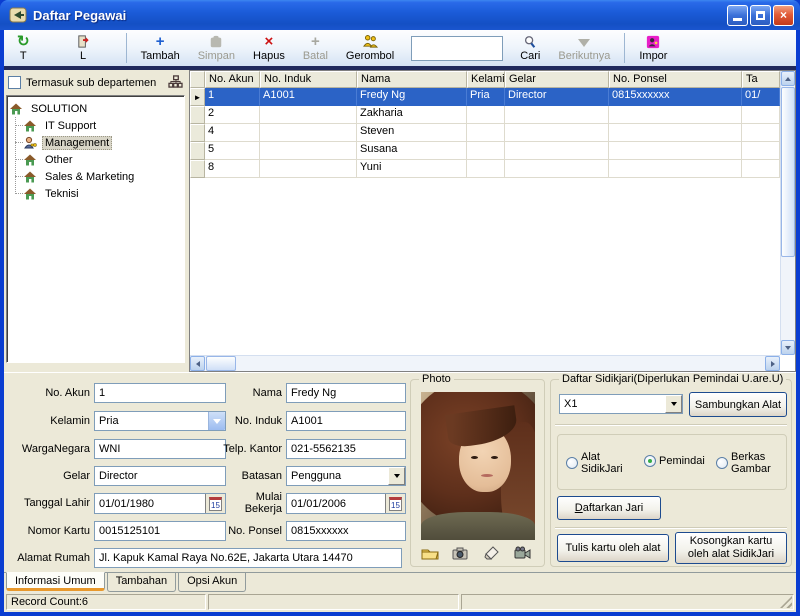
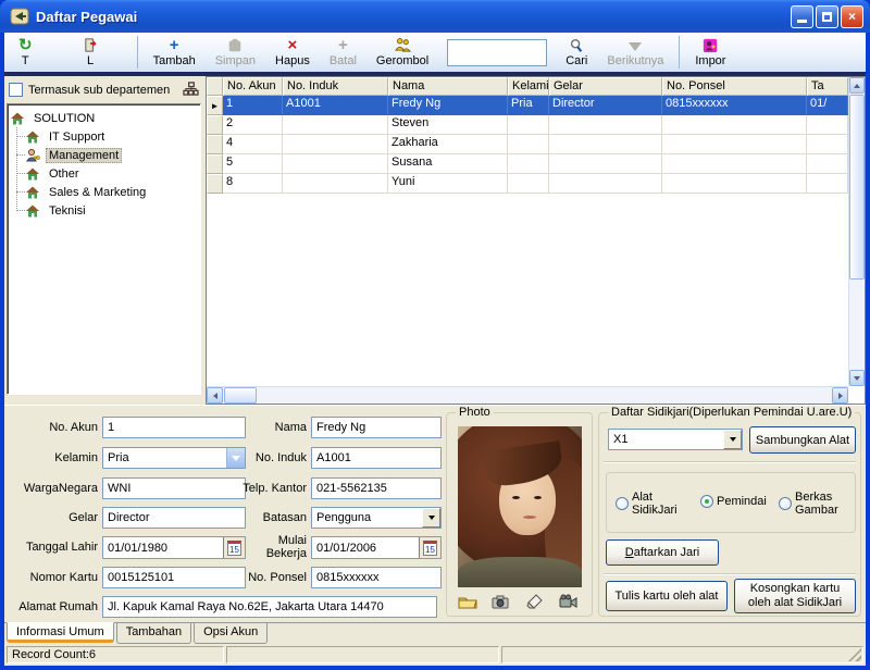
  Daftar Pegawai
  ×
  ↻
  T
  L
  +
  Tambah
  Simpan
  ×
  Hapus
  +
  Batal
  Gerombol
  Cari
  Berikutnya
  Impor
  Termasuk sub departemen
  SOLUTION
  IT Support
  Management
  Other
  Sales & Marketing
  Teknisi
  No. Akun
  No. Induk
  Nama
  Kelami
  Gelar
  No. Ponsel
  Ta
  ►
  1
  A1001
  Fredy Ng
  Pria
  Director
  0815xxxxxx
  01/
  2
- Zakharia
+ Steven
  4
- Steven
+ Zakharia
  5
  Susana
  8
  Yuni
  No. Akun
  1
  Kelamin
  Pria
  WargaNegara
  WNI
  Gelar
  Director
  Tanggal Lahir
  01/01/1980
  15
  Nomor Kartu
  0015125101
  Alamat Rumah
  Jl. Kapuk Kamal Raya No.62E, Jakarta Utara 14470
  Nama
  Fredy Ng
  No. Induk
  A1001
  Telp. Kantor
  021-5562135
  Batasan
  Pengguna
  Mulai Bekerja
  01/01/2006
  15
  No. Ponsel
  0815xxxxxx
  Photo
  Daftar Sidikjari(Diperlukan Pemindai U.are.U)
  X1
  Sambungkan Alat
  Alat SidikJari
  Pemindai
  Berkas Gambar
  Daftarkan Jari
  Tulis kartu oleh alat
  Kosongkan kartu oleh alat SidikJari
  Informasi Umum
  Tambahan
  Opsi Akun
  Record Count:6
